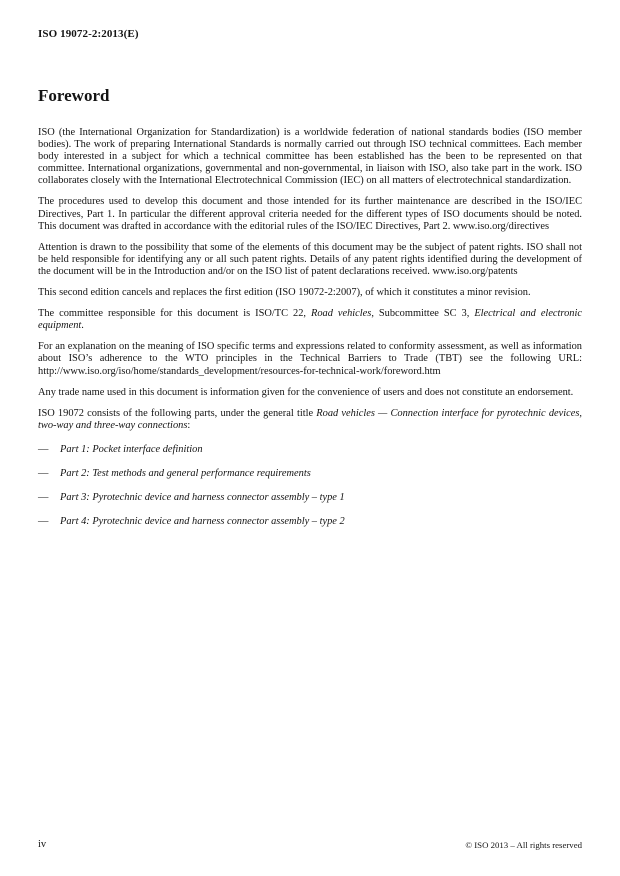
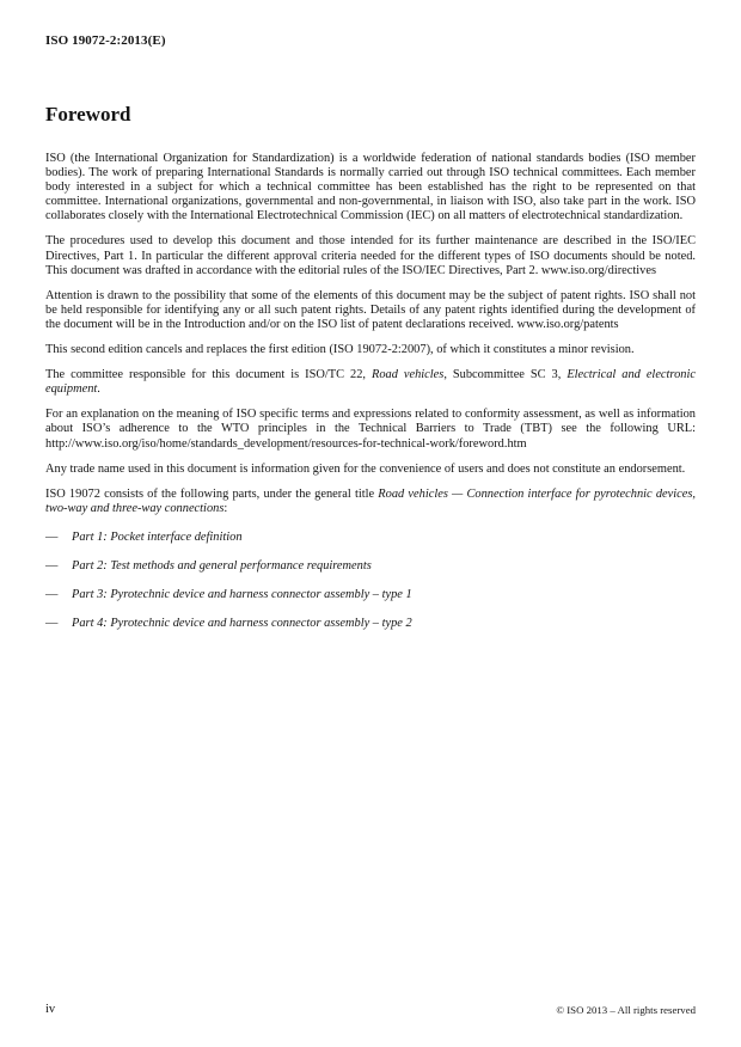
  ISO 19072-2:2013(E)
  Foreword
- ISO (the International Organization for Standardization) is a worldwide federation of national standards bodies (ISO member bodies). The work of preparing International Standards is normally carried out through ISO technical committees. Each member body interested in a subject for which a technical committee has been established has the been to be represented on that committee. International organizations, governmental and non-governmental, in liaison with ISO, also take part in the work. ISO collaborates closely with the International Electrotechnical Commission (IEC) on all matters of electrotechnical standardization.
+ ISO (the International Organization for Standardization) is a worldwide federation of national standards bodies (ISO member bodies). The work of preparing International Standards is normally carried out through ISO technical committees. Each member body interested in a subject for which a technical committee has been established has the right to be represented on that committee. International organizations, governmental and non-governmental, in liaison with ISO, also take part in the work. ISO collaborates closely with the International Electrotechnical Commission (IEC) on all matters of electrotechnical standardization.
  The procedures used to develop this document and those intended for its further maintenance are described in the ISO/IEC Directives, Part 1. In particular the different approval criteria needed for the different types of ISO documents should be noted. This document was drafted in accordance with the editorial rules of the ISO/IEC Directives, Part 2. www.iso.org/directives
  Attention is drawn to the possibility that some of the elements of this document may be the subject of patent rights. ISO shall not be held responsible for identifying any or all such patent rights. Details of any patent rights identified during the development of the document will be in the Introduction and/or on the ISO list of patent declarations received. www.iso.org/patents
  This second edition cancels and replaces the first edition (ISO 19072-2:2007), of which it constitutes a minor revision.
  The committee responsible for this document is ISO/TC 22, Road vehicles, Subcommittee SC 3, Electrical and electronic equipment.
  For an explanation on the meaning of ISO specific terms and expressions related to conformity assessment, as well as information about ISO’s adherence to the WTO principles in the Technical Barriers to Trade (TBT) see the following URL: http://www.iso.org/iso/home/standards_development/resources-for-technical-work/foreword.htm
  Any trade name used in this document is information given for the convenience of users and does not constitute an endorsement.
  ISO 19072 consists of the following parts, under the general title Road vehicles — Connection interface for pyrotechnic devices, two-way and three-way connections:
  —
  Part 1: Pocket interface definition
  —
  Part 2: Test methods and general performance requirements
  —
  Part 3: Pyrotechnic device and harness connector assembly – type 1
  —
  Part 4: Pyrotechnic device and harness connector assembly – type 2
  iv
  © ISO 2013 – All rights reserved
